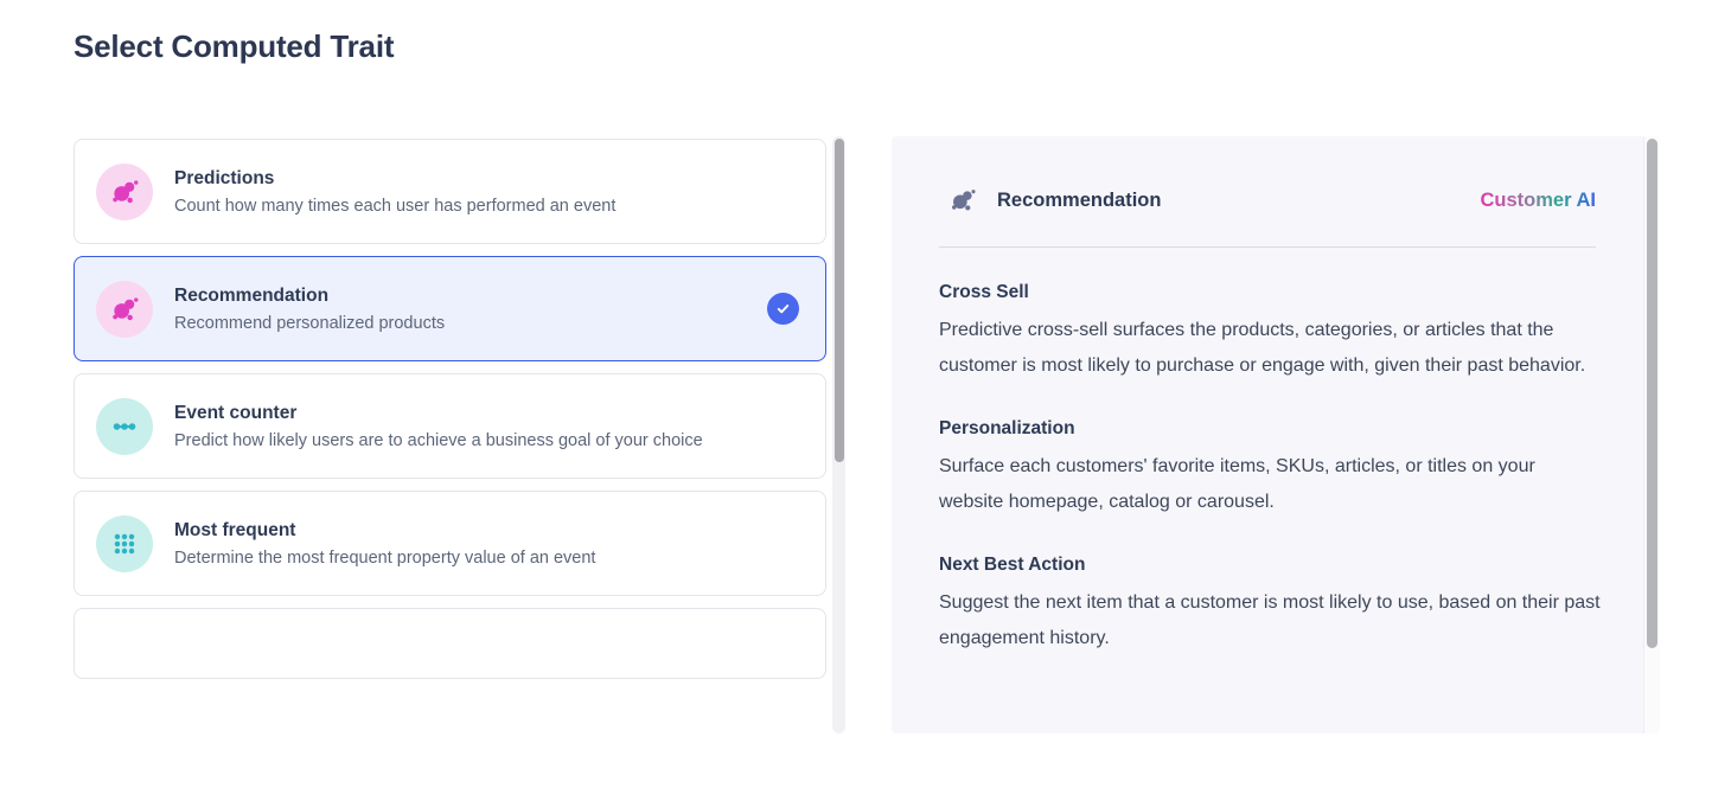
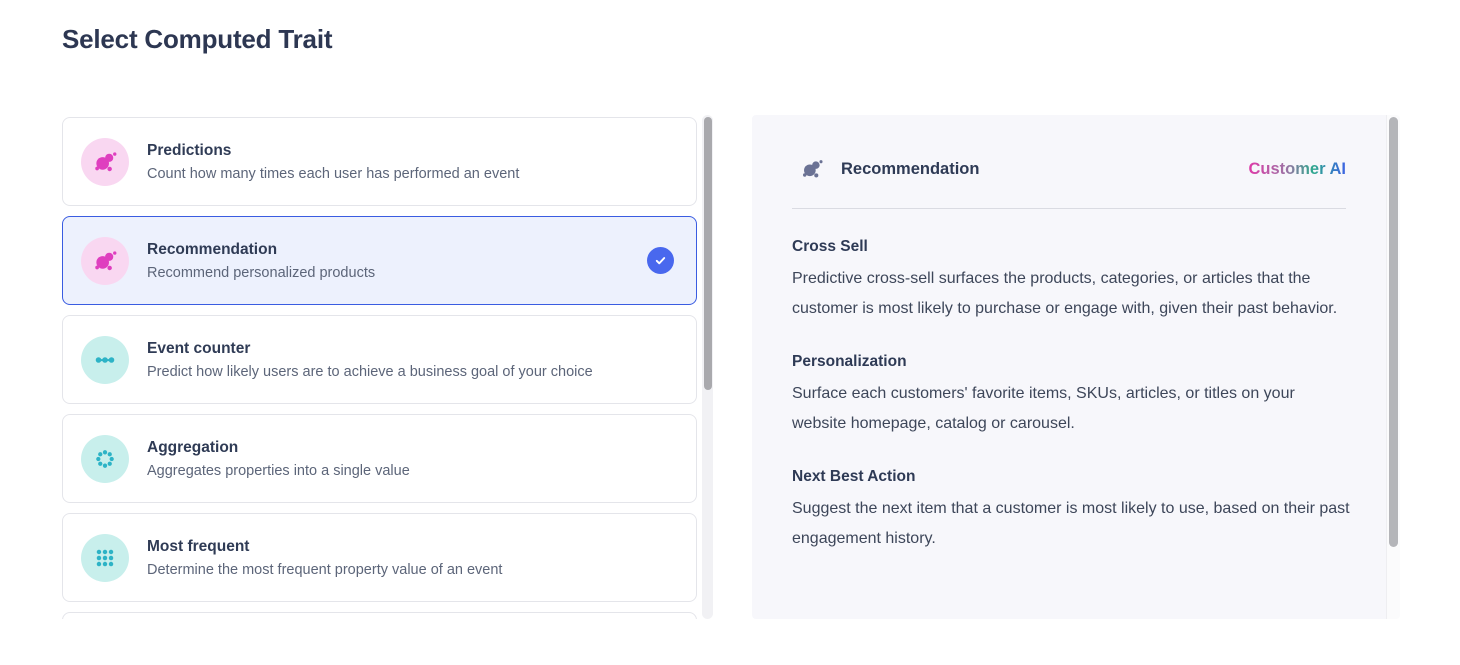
  Select Computed Trait
  Predictions
  Count how many times each user has performed an event
  Recommendation
  Recommend personalized products
  Event counter
  Predict how likely users are to achieve a business goal of your choice
+ Aggregation
+ Aggregates properties into a single value
  Most frequent
  Determine the most frequent property value of an event
  Recommendation
  Customer AI
  Cross Sell
  Predictive cross-sell surfaces the products, categories, or articles that the customer is most likely to purchase or engage with, given their past behavior.
  Personalization
  Surface each customers' favorite items, SKUs, articles, or titles on your website homepage, catalog or carousel.
  Next Best Action
  Suggest the next item that a customer is most likely to use, based on their past engagement history.
